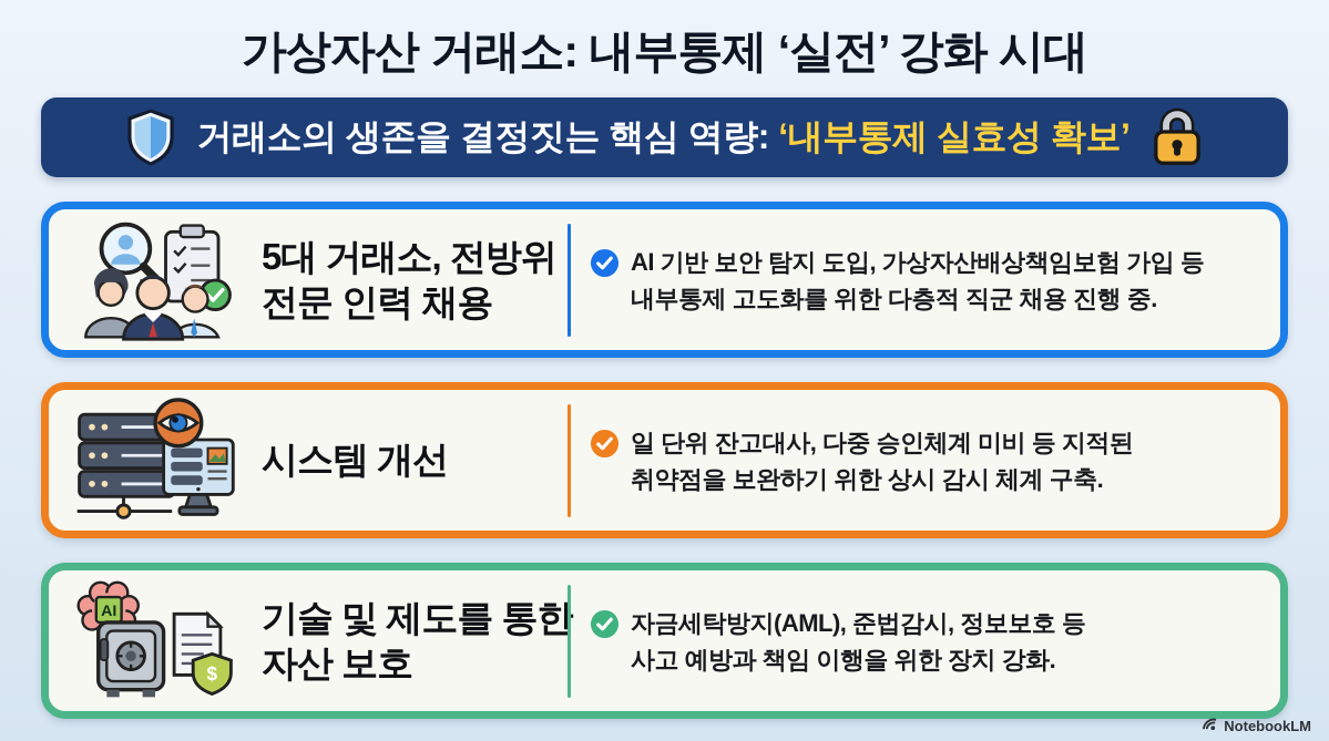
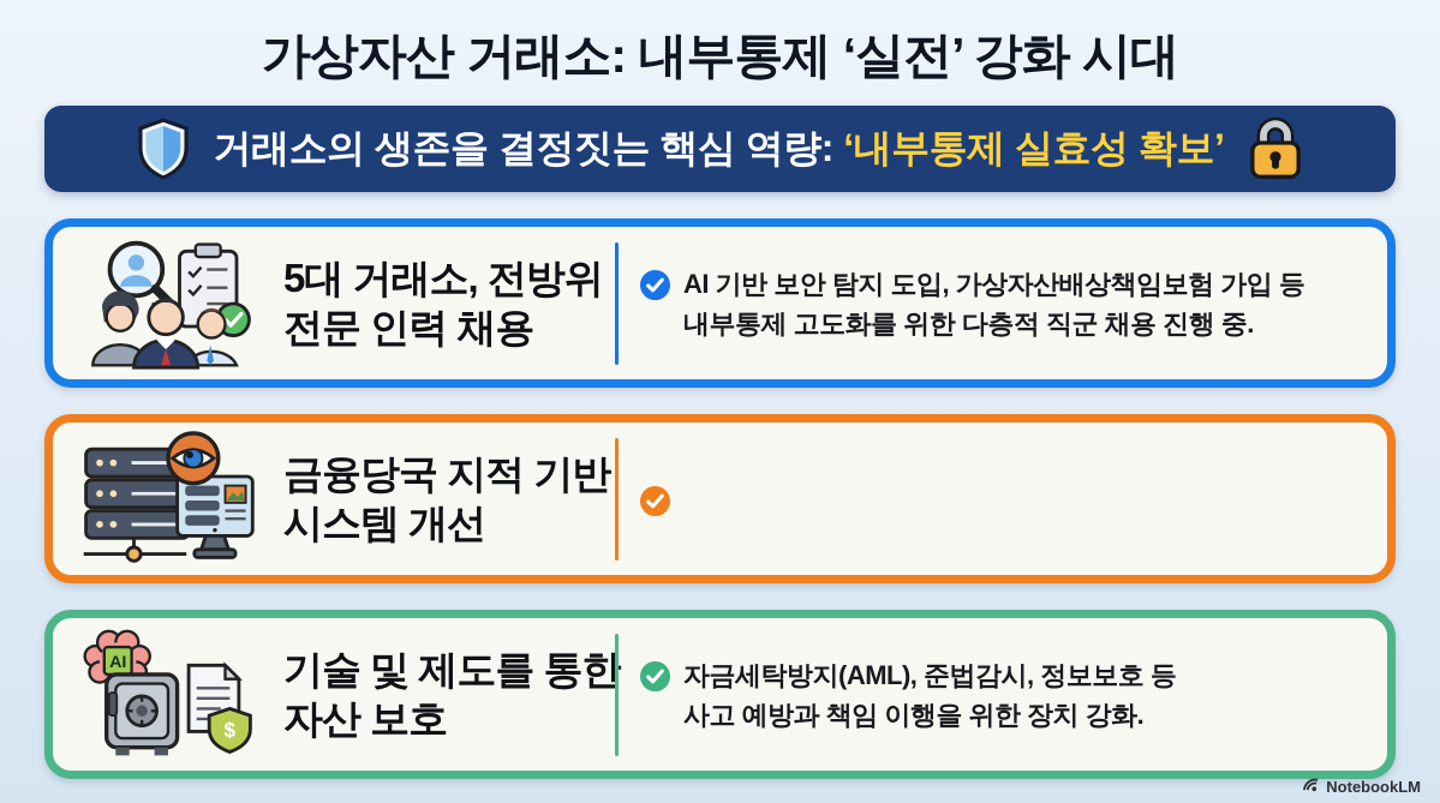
  가상자산 거래소: 내부통제 ‘실전’ 강화 시대
  거래소의 생존을 결정짓는 핵심 역량: ‘내부통제 실효성 확보’
  5대 거래소, 전방위
  전문 인력 채용
  AI 기반 보안 탐지 도입, 가상자산배상책임보험 가입 등
  내부통제 고도화를 위한 다층적 직군 채용 진행 중.
+ 금융당국 지적 기반
  시스템 개선
- 일 단위 잔고대사, 다중 승인체계 미비 등 지적된
- 취약점을 보완하기 위한 상시 감시 체계 구축.
  AI
  $
  기술 및 제도를 통한
  자산 보호
  자금세탁방지(AML), 준법감시, 정보보호 등
  사고 예방과 책임 이행을 위한 장치 강화.
  NotebookLM
